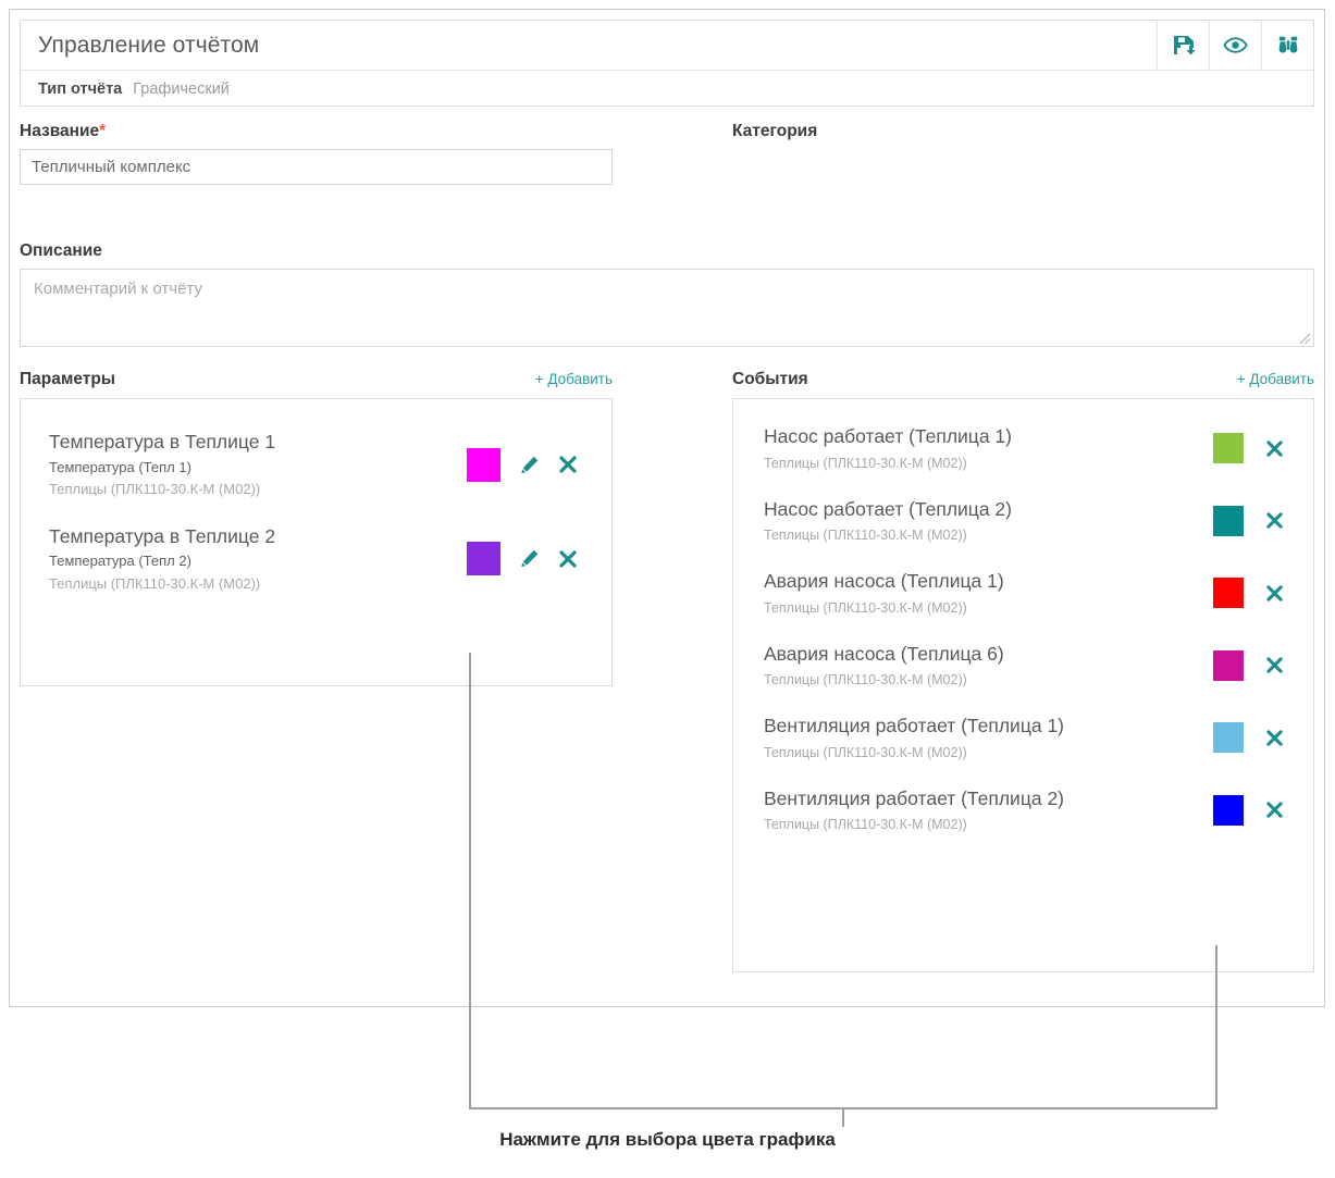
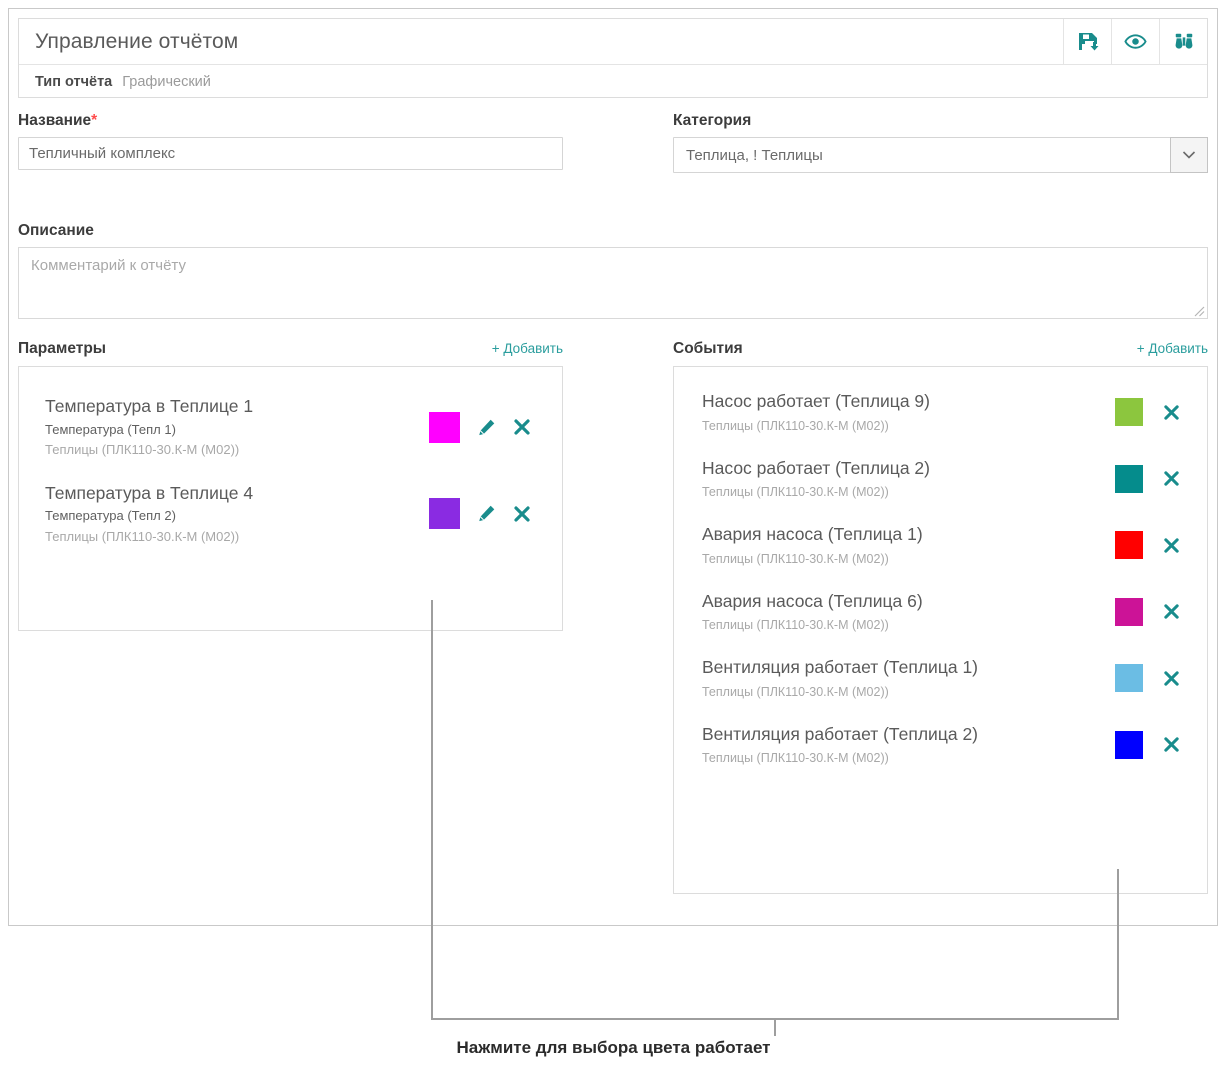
  Управление отчётом
  Тип отчёта
  Графический
  Название*
  Тепличный комплекс
  Категория
+ Теплица, ! Теплицы
  Описание
  Комментарий к отчёту
  Параметры
  + Добавить
  Температура в Теплице 1
  Температура (Тепл 1)
  Теплицы (ПЛК110-30.К-М (М02))
- Температура в Теплице 2
+ Температура в Теплице 4
  Температура (Тепл 2)
  Теплицы (ПЛК110-30.К-М (М02))
  События
  + Добавить
- Насос работает (Теплица 1)
+ Насос работает (Теплица 9)
  Теплицы (ПЛК110-30.К-М (М02))
  Насос работает (Теплица 2)
  Теплицы (ПЛК110-30.К-М (М02))
  Авария насоса (Теплица 1)
  Теплицы (ПЛК110-30.К-М (М02))
  Авария насоса (Теплица 6)
  Теплицы (ПЛК110-30.К-М (М02))
  Вентиляция работает (Теплица 1)
  Теплицы (ПЛК110-30.К-М (М02))
  Вентиляция работает (Теплица 2)
  Теплицы (ПЛК110-30.К-М (М02))
- Нажмите для выбора цвета графика
+ Нажмите для выбора цвета работает
